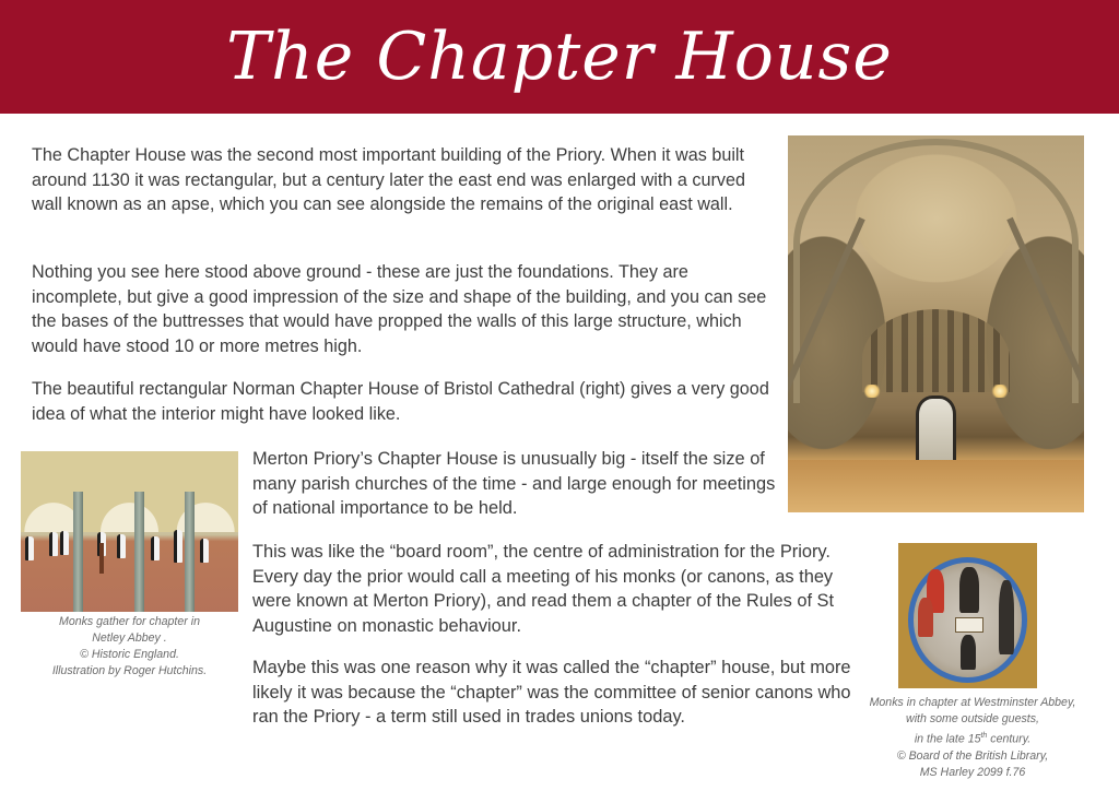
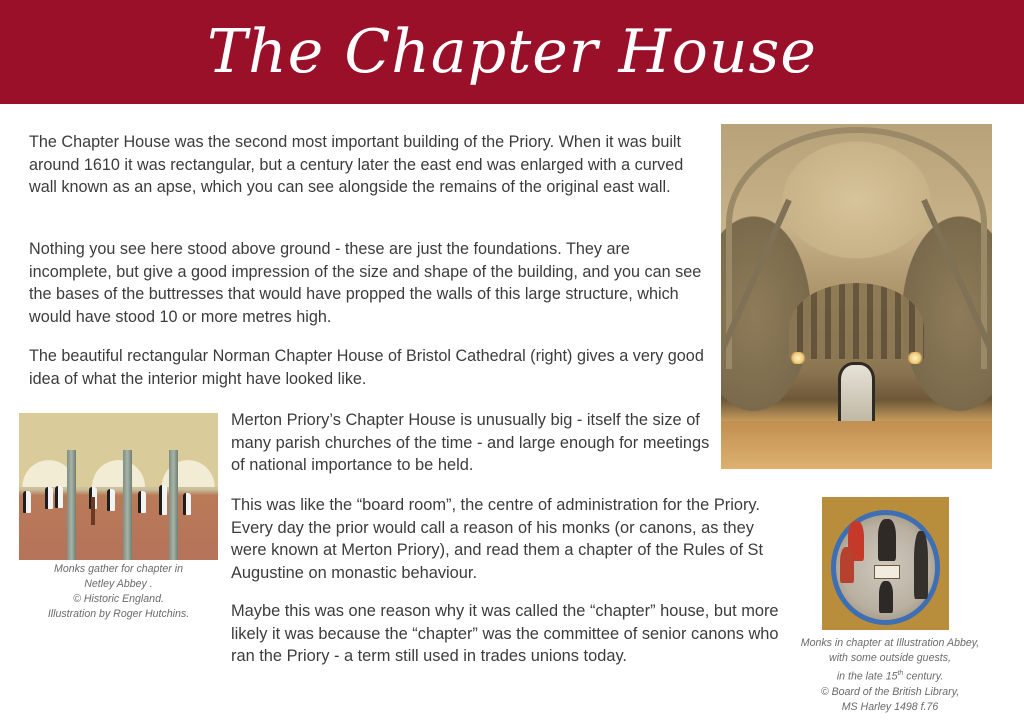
  The Chapter House
- The Chapter House was the second most important building of the Priory. When it was built around 1130 it was rectangular, but a century later the east end was enlarged with a curved wall known as an apse, which you can see alongside the remains of the original east wall.
+ The Chapter House was the second most important building of the Priory. When it was built around 1610 it was rectangular, but a century later the east end was enlarged with a curved wall known as an apse, which you can see alongside the remains of the original east wall.
  Nothing you see here stood above ground - these are just the foundations. They are incomplete, but give a good impression of the size and shape of the building, and you can see the bases of the buttresses that would have propped the walls of this large structure, which would have stood 10 or more metres high.
  The beautiful rectangular Norman Chapter House of Bristol Cathedral (right) gives a very good idea of what the interior might have looked like.
  Merton Priory’s Chapter House is unusually big - itself the size of many parish churches of the time - and large enough for meetings of national importance to be held.
- This was like the “board room”, the centre of administration for the Priory. Every day the prior would call a meeting of his monks (or canons, as they were known at Merton Priory), and read them a chapter of the Rules of St Augustine on monastic behaviour.
+ This was like the “board room”, the centre of administration for the Priory. Every day the prior would call a reason of his monks (or canons, as they were known at Merton Priory), and read them a chapter of the Rules of St Augustine on monastic behaviour.
  Maybe this was one reason why it was called the “chapter” house, but more likely it was because the “chapter” was the committee of senior canons who ran the Priory - a term still used in trades unions today.
  Monks gather for chapter in
  Netley Abbey .
  © Historic England.
  Illustration by Roger Hutchins.
- Monks in chapter at Westminster Abbey,
+ Monks in chapter at Illustration Abbey,
  with some outside guests,
  in the late 15 century.
  © Board of the British Library,
- MS Harley 2099 f.76
+ MS Harley 1498 f.76
